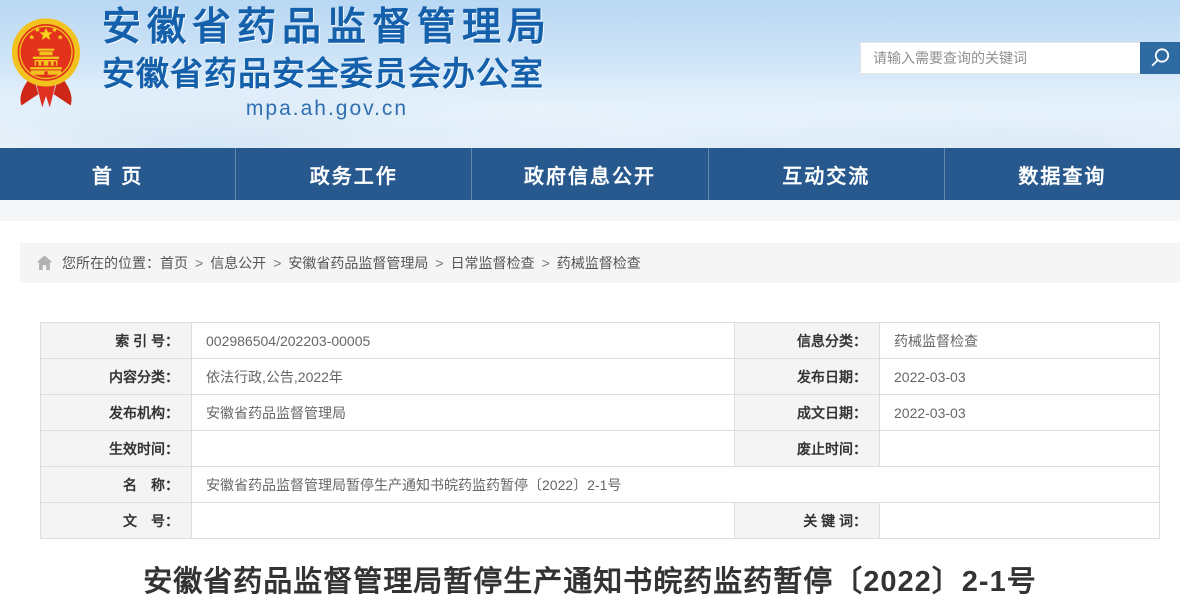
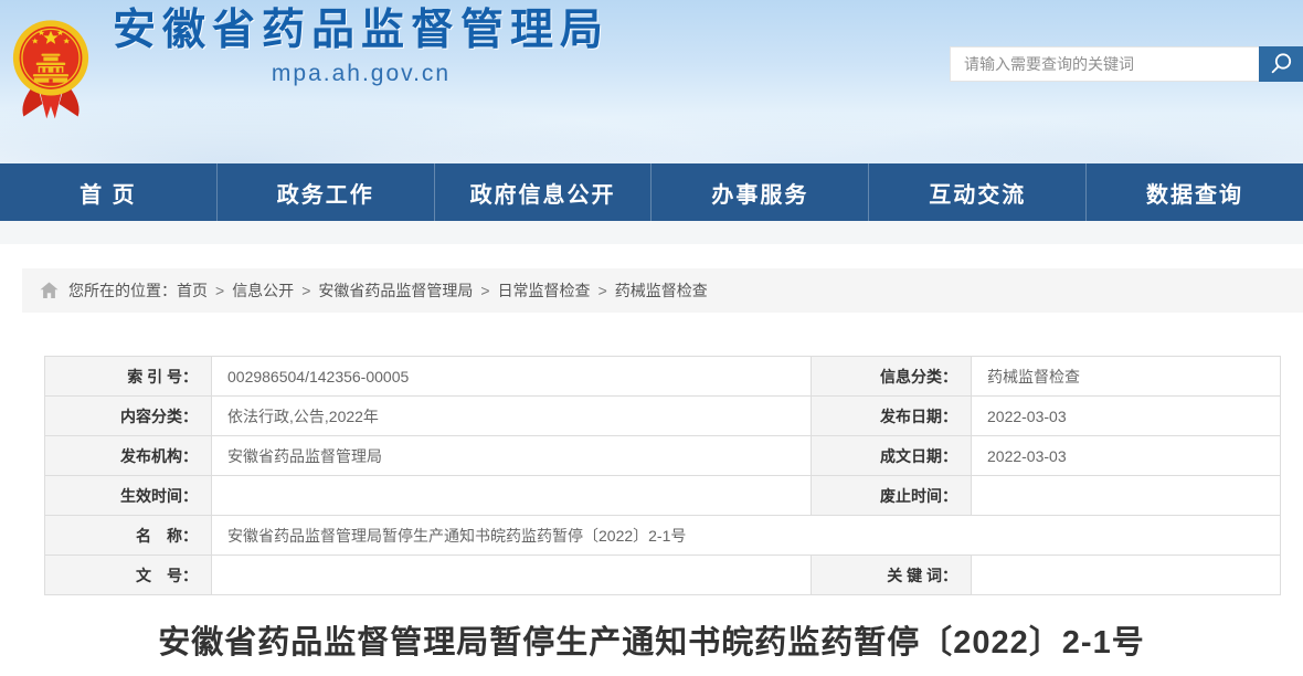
  安徽省药品监督管理局
- 安徽省药品安全委员会办公室
  mpa.ah.gov.cn
  请输入需要查询的关键词
  首 页
  政务工作
  政府信息公开
+ 办事服务
  互动交流
  数据查询
  您所在的位置：
  首页
  >
  信息公开
  >
  安徽省药品监督管理局
  >
  日常监督检查
  >
  药械监督检查
- 索 引 号：	002986504/202203-00005	信息分类：	药械监督检查
+ 索 引 号：	002986504/142356-00005	信息分类：	药械监督检查
  内容分类：	依法行政,公告,2022年	发布日期：	2022-03-03
  发布机构：	安徽省药品监督管理局	成文日期：	2022-03-03
  生效时间：		废止时间：
  名 称：	安徽省药品监督管理局暂停生产通知书皖药监药暂停〔2022〕2-1号
  文 号：		关 键 词：
  安徽省药品监督管理局暂停生产通知书皖药监药暂停〔2022〕2-1号
